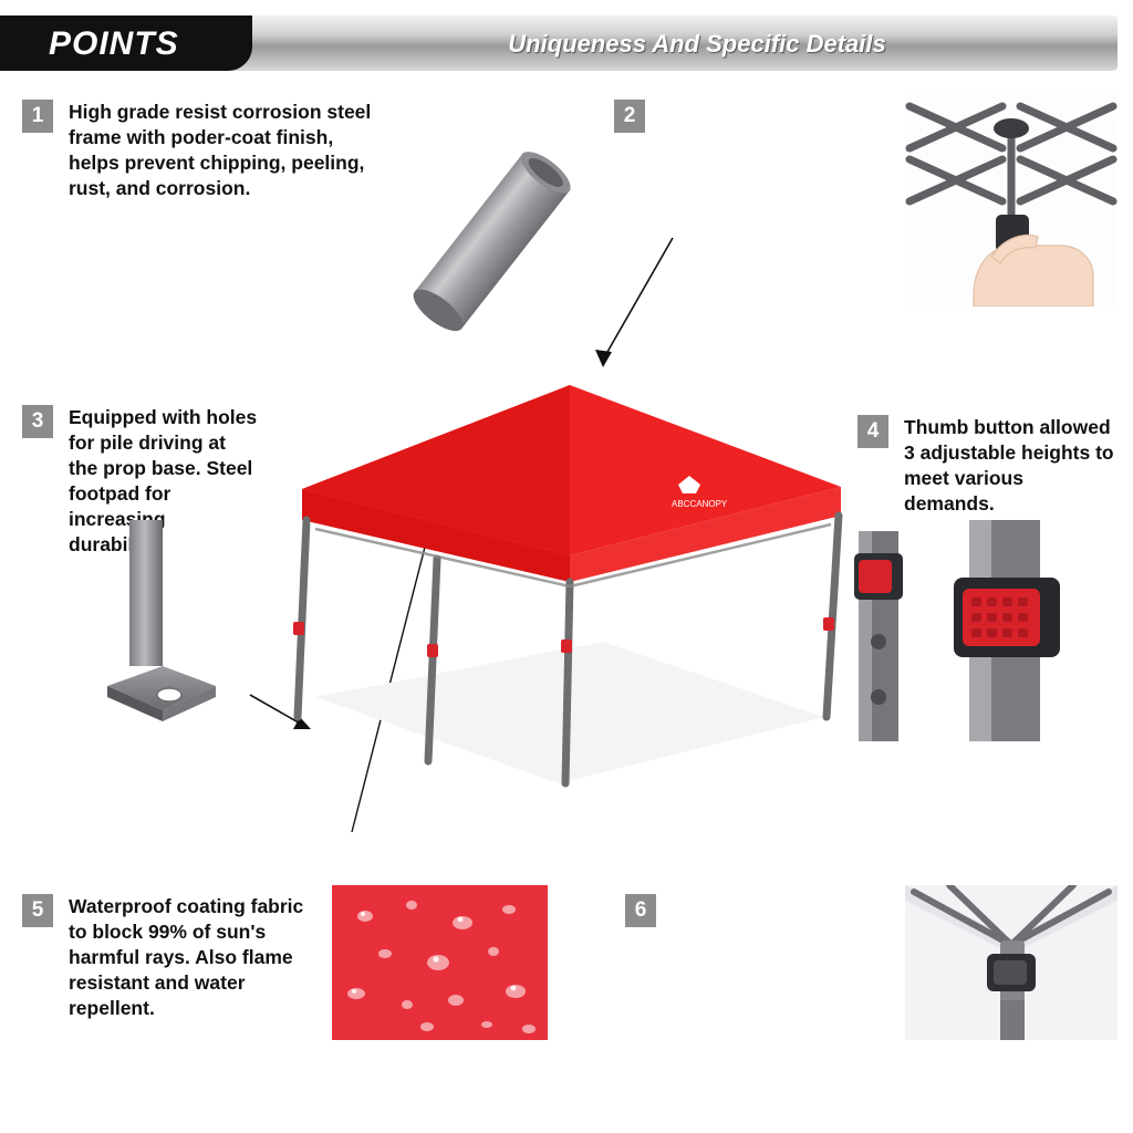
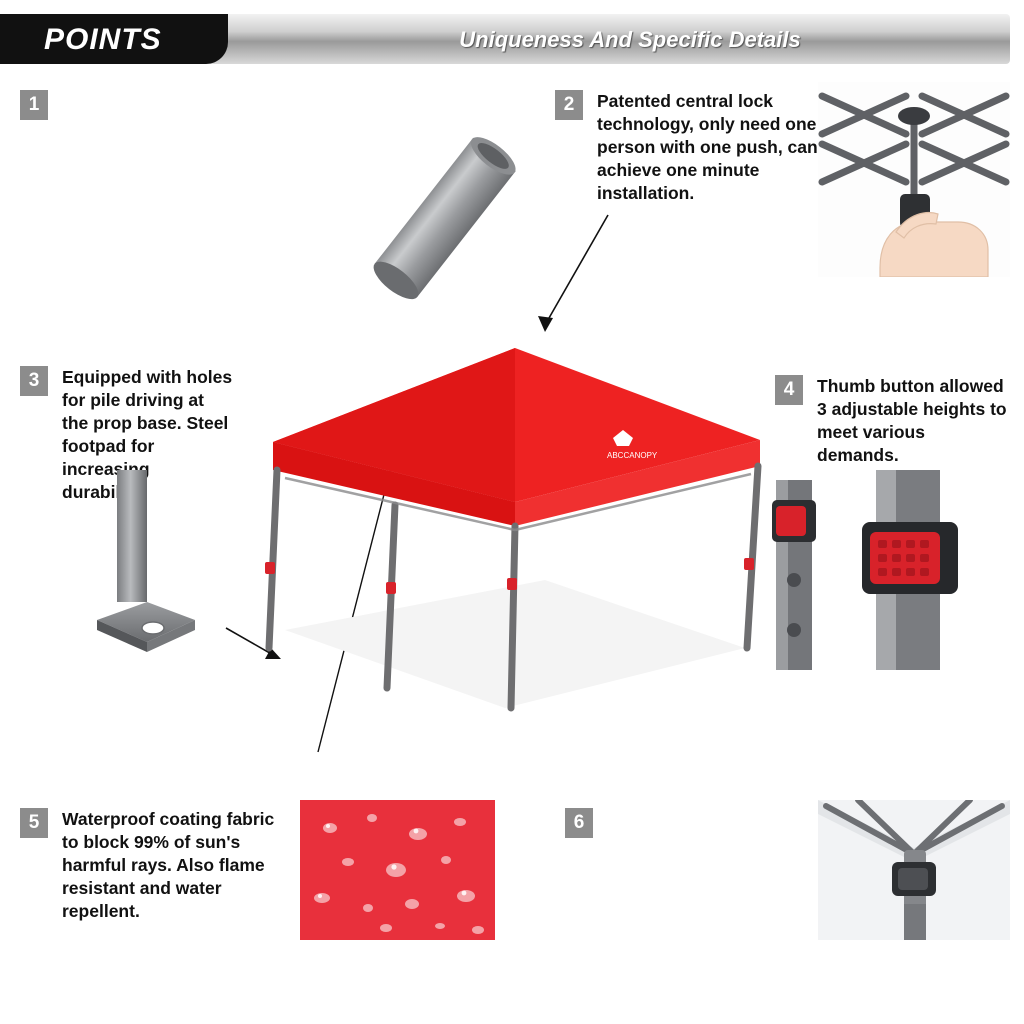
  POINTS
  Uniqueness And Specific Details
  1
- High grade resist corrosion steel frame with poder-coat finish, helps prevent chipping, peeling, rust, and corrosion.
  2
+ Patented central lock technology, only need one person with one push, can achieve one minute installation.
  3
  Equipped with holes for pile driving at the prop base. Steel footpad for increasing durabi
  4
  Thumb button allowed 3 adjustable heights to meet various demands.
  ABCCANOPY
  5
  Waterproof coating fabric to block 99% of sun's harmful rays. Also flame resistant and water repellent.
  6
